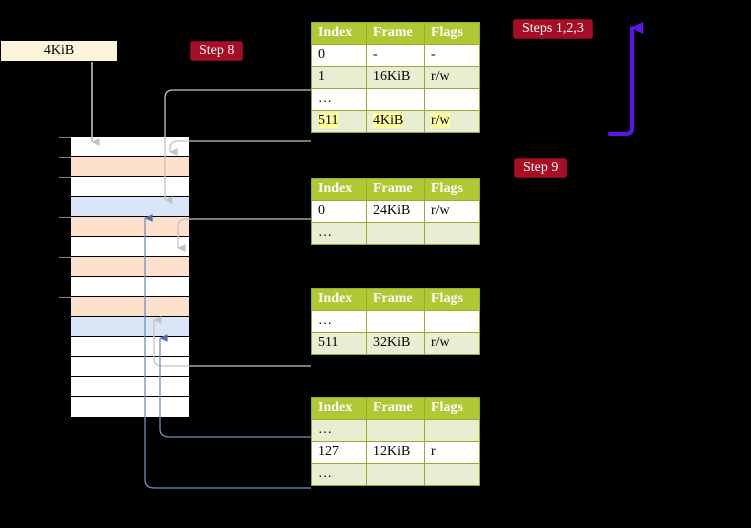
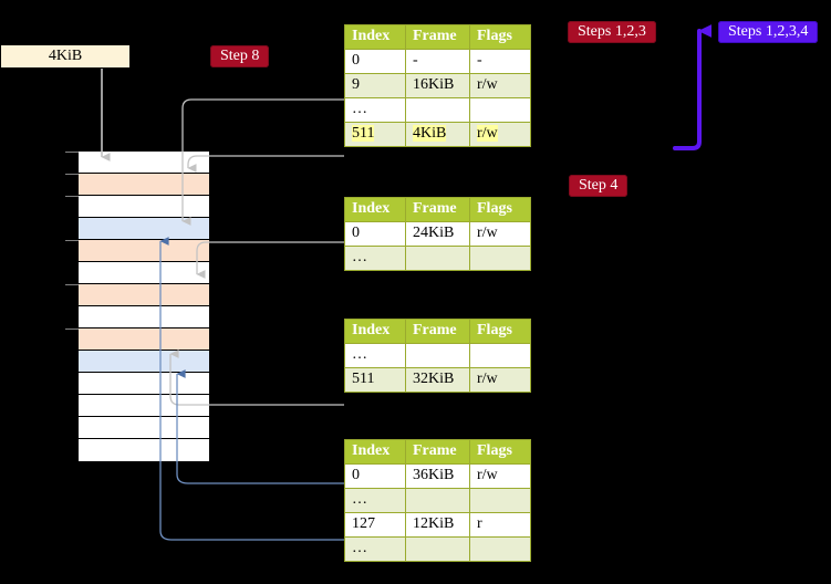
  4KiB
  Step 8
- Step 9
+ Step 4
  Steps 1,2,3
+ Steps 1,2,3,4
  Index	Frame	Flags
  0	-	-
- 1	16KiB	r/w
+ 9	16KiB	r/w
  …
  511	4KiB	r/w
  Index	Frame	Flags
  0	24KiB	r/w
  …
  Index	Frame	Flags
  …
  511	32KiB	r/w
  Index	Frame	Flags
+ 0	36KiB	r/w
  …
  127	12KiB	r
  …
